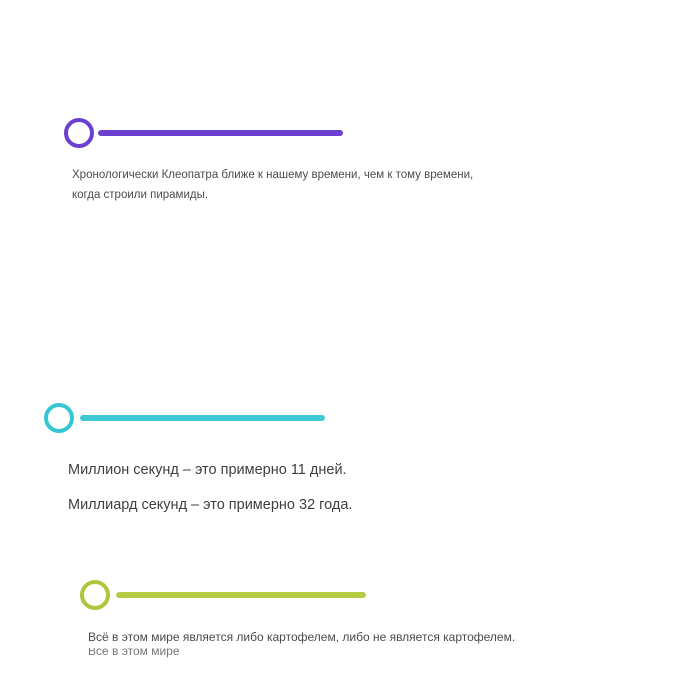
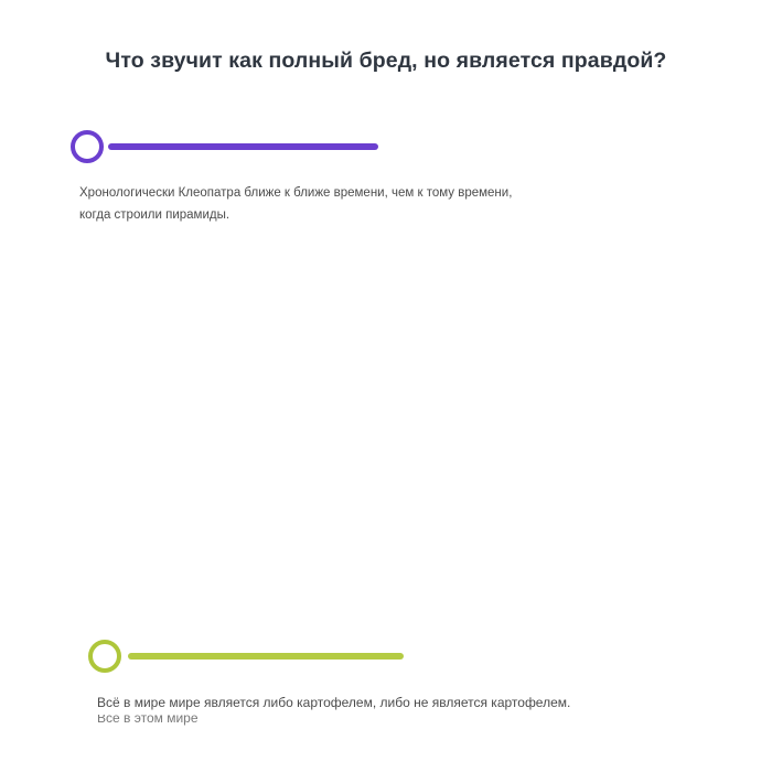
+ Что звучит как полный бред, но является правдой?
- Хронологически Клеопатра ближе к нашему времени, чем к тому времени,
+ Хронологически Клеопатра ближе к ближе времени, чем к тому времени,
  когда строили пирамиды.
- Миллион секунд – это примерно 11 дней.
- Миллиард секунд – это примерно 32 года.
- Всё в этом мире является либо картофелем, либо не является картофелем.
+ Всё в мире мире является либо картофелем, либо не является картофелем.
  Всё в этом мире
